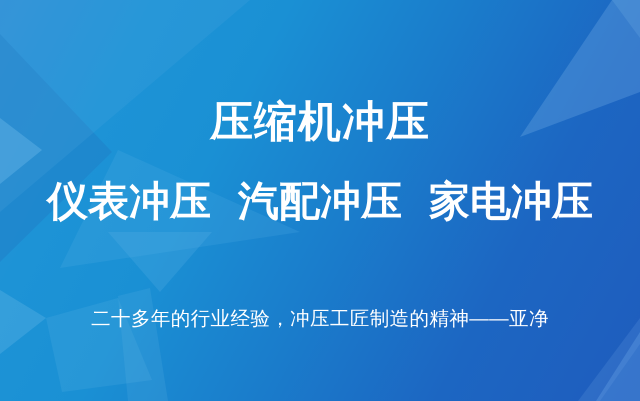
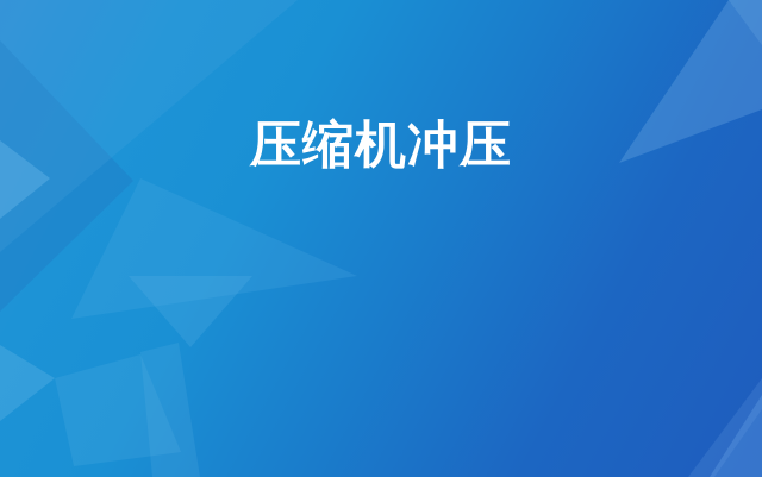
  压缩机冲压
- 仪表冲压 汽配冲压 家电冲压
- 二十多年的行业经验，冲压工匠制造的精神——亚净
